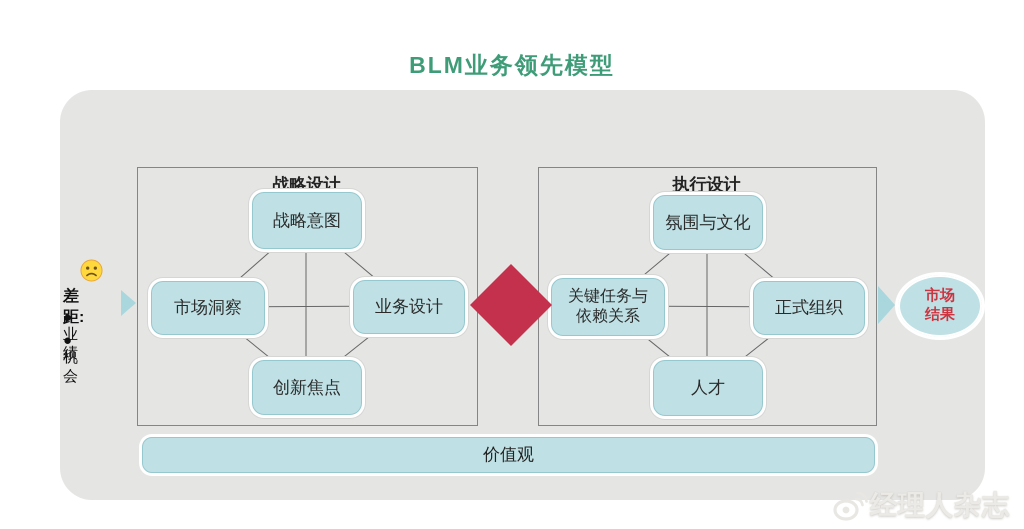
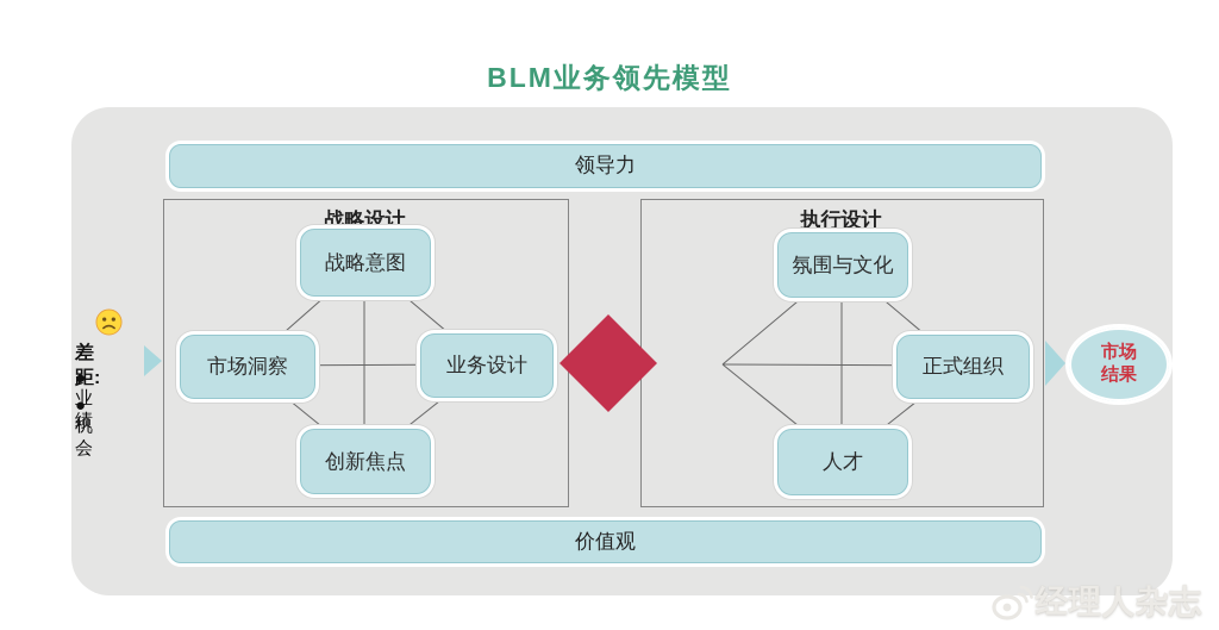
  BLM业务领先模型
+ 领导力
  战略设计
  执行设计
  战略意图
  市场洞察
  业务设计
  创新焦点
  氛围与文化
- 关键任务与
- 依赖关系
  正式组织
  人才
  价值观
  差距:
  ●业绩
  ●机会
  市场
  结果
  经理人杂志
